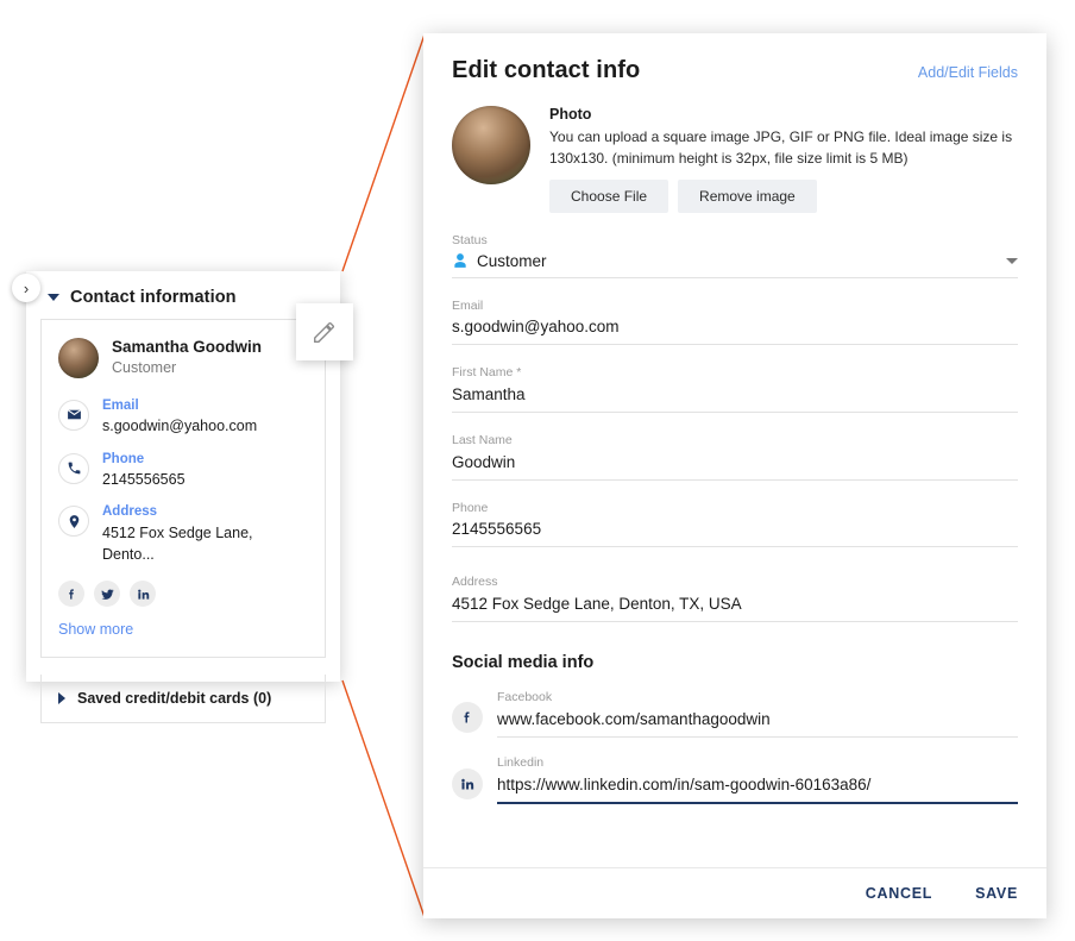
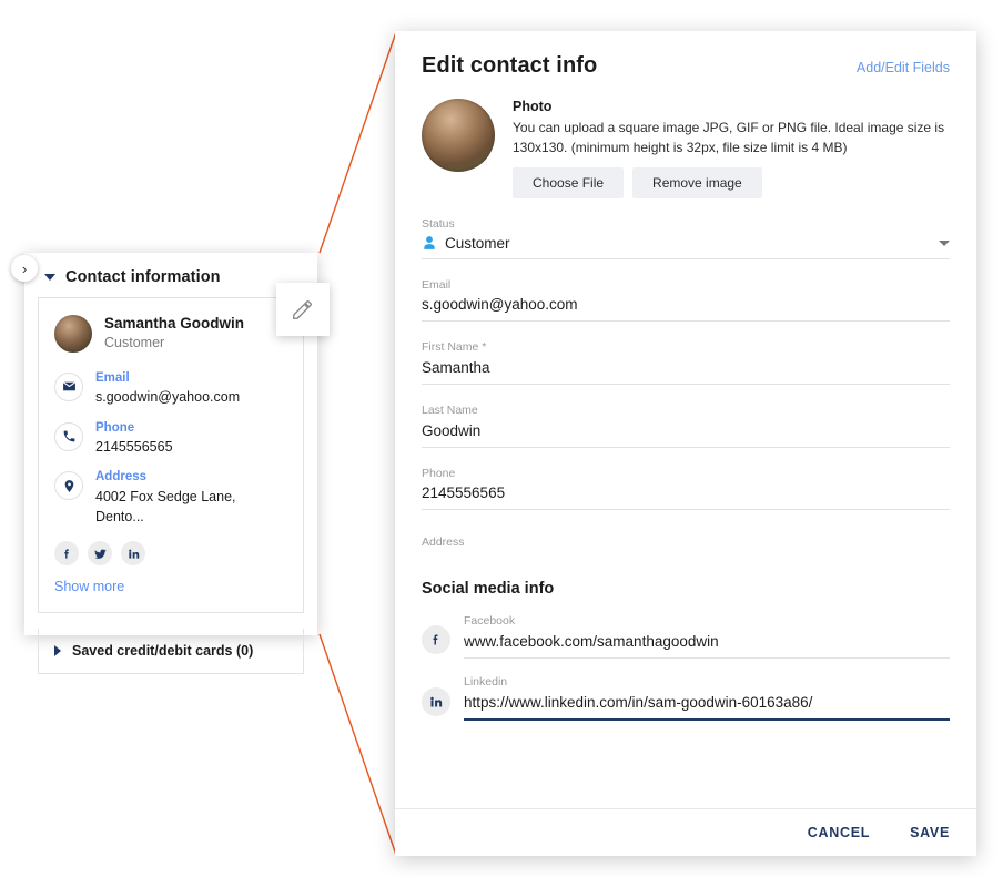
  ›
  Contact information
  Samantha Goodwin
  Customer
  Email
  s.goodwin@yahoo.com
  Phone
  2145556565
  Address
- 4512 Fox Sedge Lane, Dento...
+ 4002 Fox Sedge Lane, Dento...
  Show more
  Saved credit/debit cards (0)
  Edit contact info
  Add/Edit Fields
  Photo
- You can upload a square image JPG, GIF or PNG file. Ideal image size is 130x130. (minimum height is 32px, file size limit is 5 MB)
+ You can upload a square image JPG, GIF or PNG file. Ideal image size is 130x130. (minimum height is 32px, file size limit is 4 MB)
  Choose File
  Remove image
  Status
  Customer
  Email
  s.goodwin@yahoo.com
  First Name *
  Samantha
  Last Name
  Goodwin
  Phone
  2145556565
  Address
- 4512 Fox Sedge Lane, Denton, TX, USA
  Social media info
  Facebook
  www.facebook.com/samanthagoodwin
  Linkedin
  https://www.linkedin.com/in/sam-goodwin-60163a86/
  CANCEL
  SAVE
